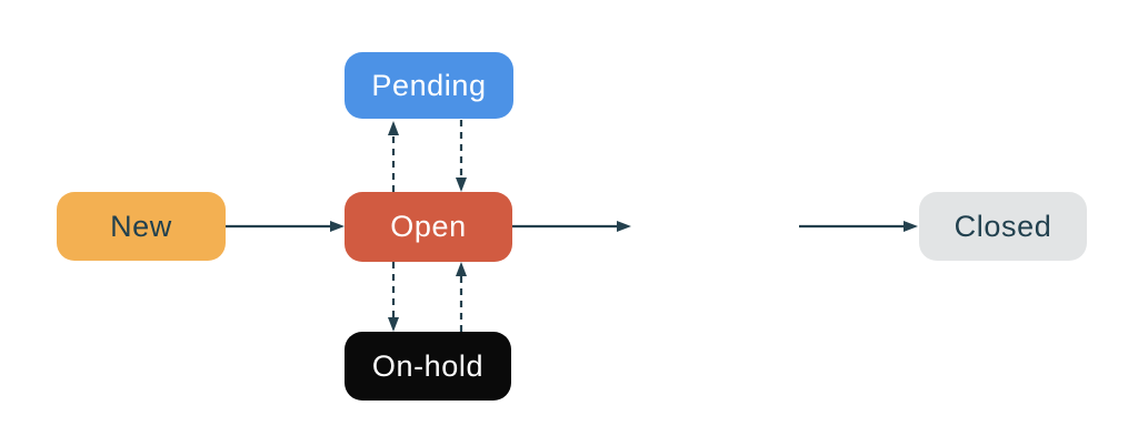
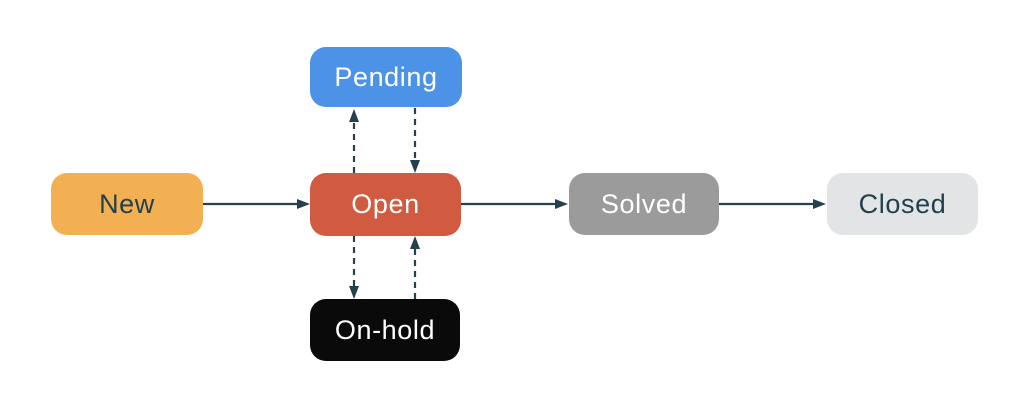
  New
  Pending
  Open
  On-hold
+ Solved
  Closed
